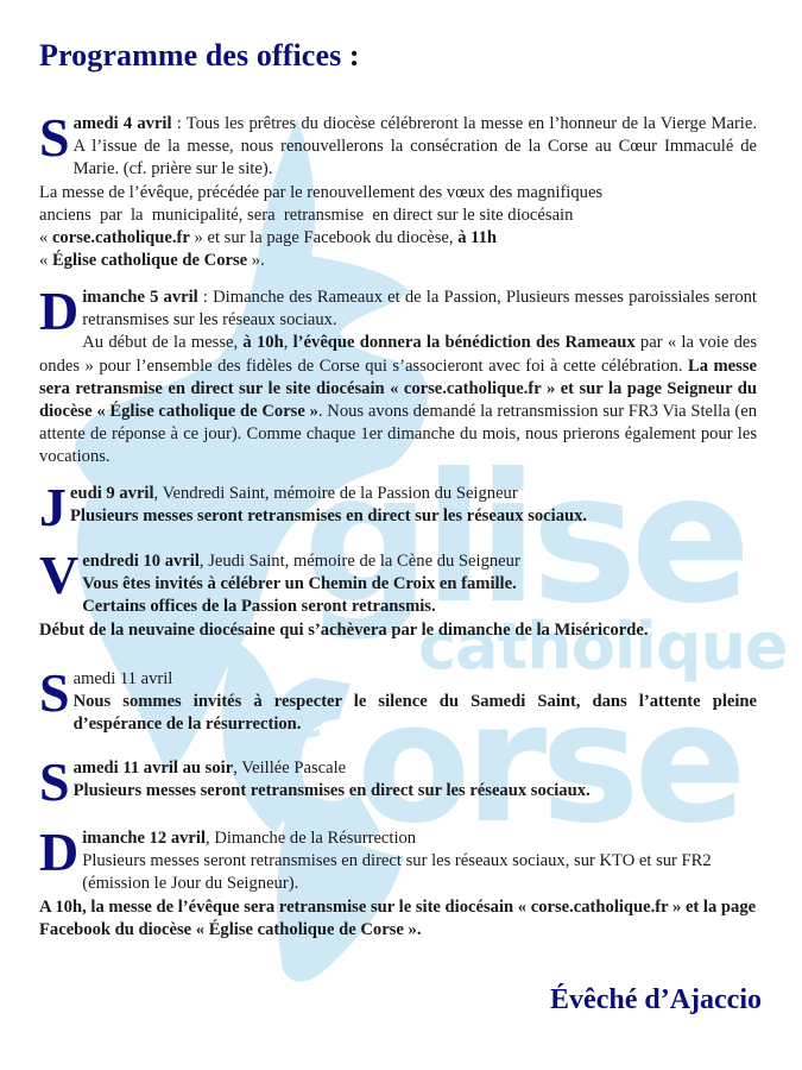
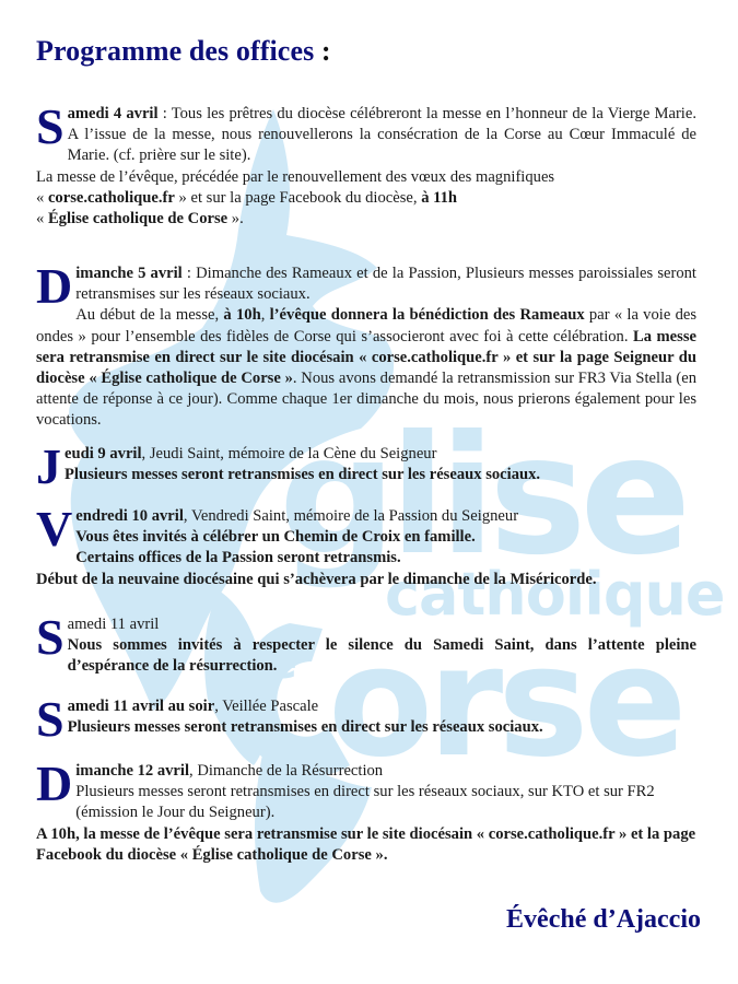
  glise
  catholique
  orse
  Programme des offices :
  S
  amedi 4 avril : Tous les prêtres du diocèse célébreront la messe en l’honneur de la Vierge Marie. A l’issue de la messe, nous renouvellerons la consécration de la Corse au Cœur Immaculé de Marie. (cf. prière sur le site).
  La messe de l’évêque, précédée par le renouvellement des vœux des magnifiques
- anciens par la municipalité, sera retransmise en direct sur le site diocésain
  « corse.catholique.fr » et sur la page Facebook du diocèse, à 11h
  « Église catholique de Corse ».
  D
  imanche 5 avril : Dimanche des Rameaux et de la Passion, Plusieurs messes paroissiales seront retransmises sur les réseaux sociaux.
  Au début de la messe, à 10h, l’évêque donnera la bénédiction des Rameaux par « la voie des ondes » pour l’ensemble des fidèles de Corse qui s’associeront avec foi à cette célébration. La messe sera retransmise en direct sur le site diocésain « corse.catholique.fr » et sur la page Seigneur du diocèse « Église catholique de Corse ». Nous avons demandé la retransmission sur FR3 Via Stella (en attente de réponse à ce jour). Comme chaque 1er dimanche du mois, nous prierons également pour les vocations.
  J
- eudi 9 avril, Vendredi Saint, mémoire de la Passion du Seigneur
+ eudi 9 avril, Jeudi Saint, mémoire de la Cène du Seigneur
  Plusieurs messes seront retransmises en direct sur les réseaux sociaux.
  V
- endredi 10 avril, Jeudi Saint, mémoire de la Cène du Seigneur
+ endredi 10 avril, Vendredi Saint, mémoire de la Passion du Seigneur
  Vous êtes invités à célébrer un Chemin de Croix en famille.
  Certains offices de la Passion seront retransmis.
  Début de la neuvaine diocésaine qui s’achèvera par le dimanche de la Miséricorde.
  S
  amedi 11 avril
  Nous sommes invités à respecter le silence du Samedi Saint, dans l’attente pleine d’espérance de la résurrection.
  S
  amedi 11 avril au soir, Veillée Pascale
  Plusieurs messes seront retransmises en direct sur les réseaux sociaux.
  D
  imanche 12 avril, Dimanche de la Résurrection
  Plusieurs messes seront retransmises en direct sur les réseaux sociaux, sur KTO et sur FR2 (émission le Jour du Seigneur).
  A 10h, la messe de l’évêque sera retransmise sur le site diocésain « corse.catholique.fr » et la page Facebook du diocèse « Église catholique de Corse ».
  Évêché d’Ajaccio
